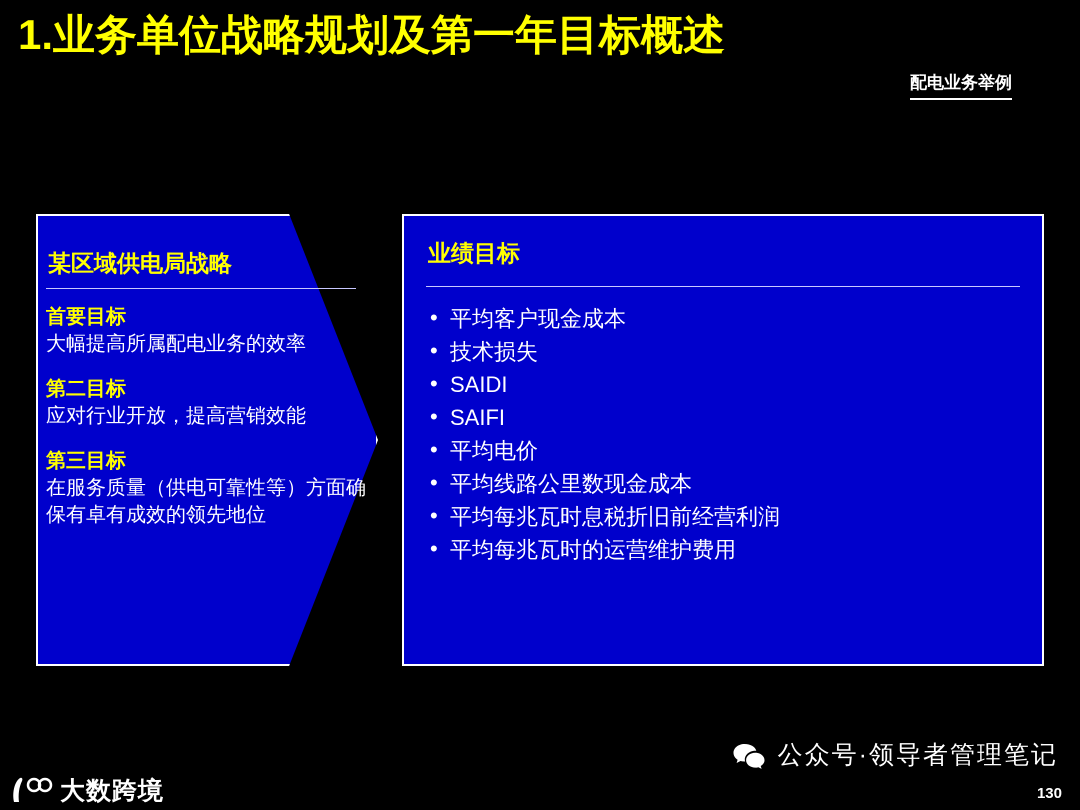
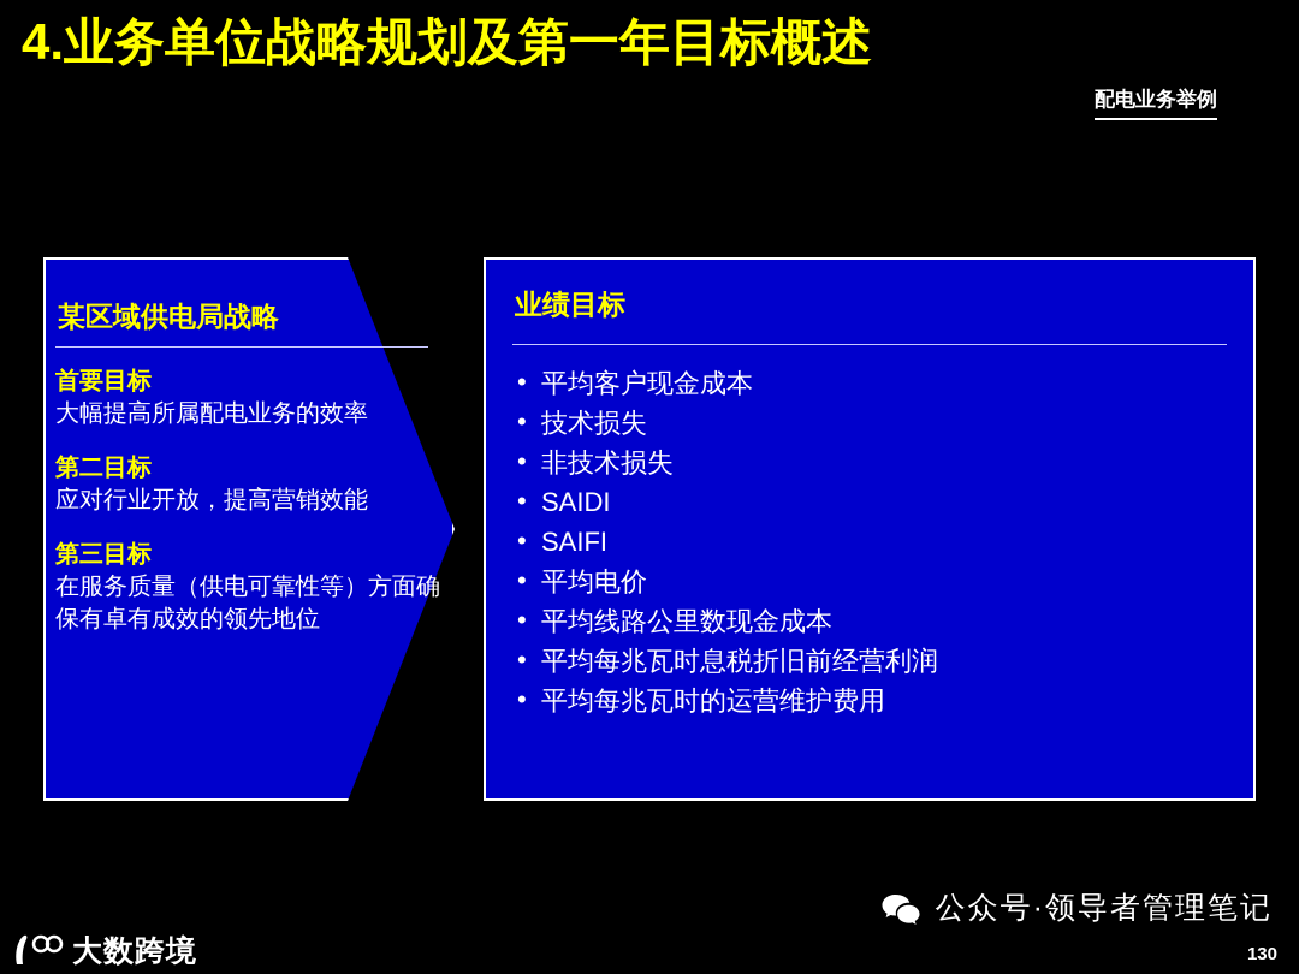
- 1.业务单位战略规划及第一年目标概述
+ 4.业务单位战略规划及第一年目标概述
  配电业务举例
  某区域供电局战略
  首要目标
  大幅提高所属配电业务的效率
  第二目标
  应对行业开放，提高营销效能
  第三目标
  在服务质量（供电可靠性等）方面确保有卓有成效的领先地位
  业绩目标
  平均客户现金成本
  技术损失
+ 非技术损失
  SAIDI
  SAIFI
  平均电价
  平均线路公里数现金成本
  平均每兆瓦时息税折旧前经营利润
  平均每兆瓦时的运营维护费用
  公众号·领导者管理笔记
  130
  大数跨境
